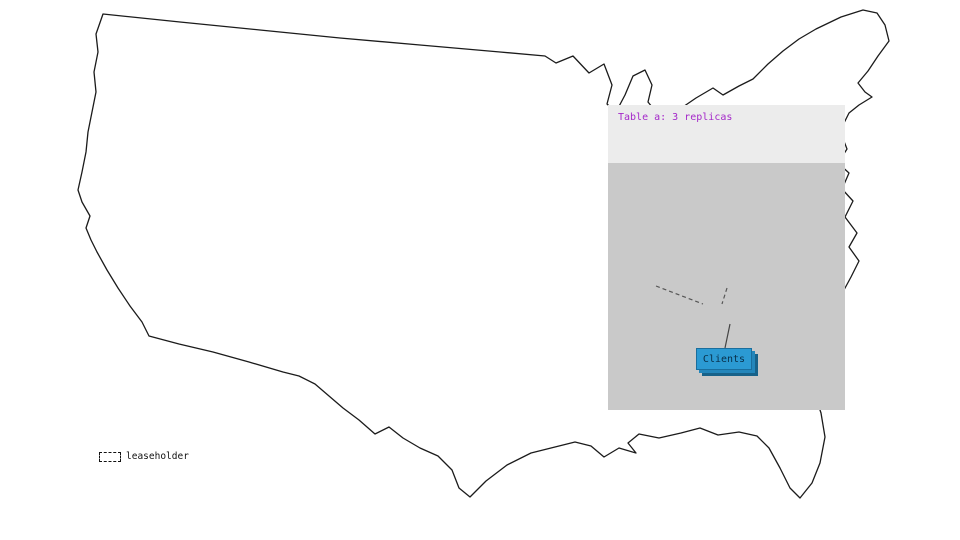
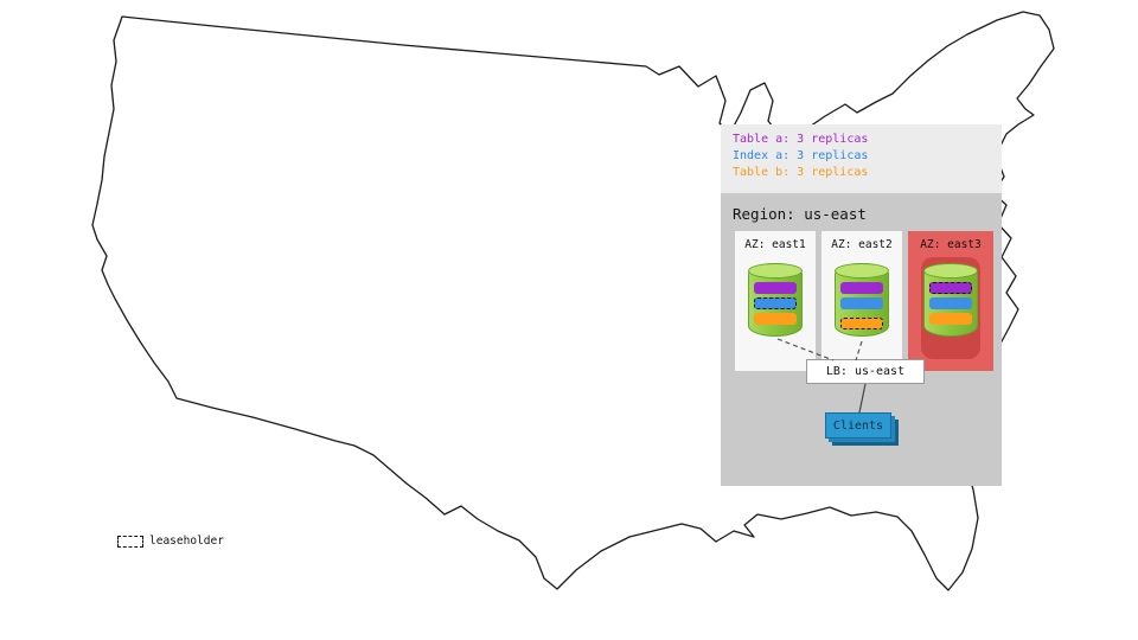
  Table a: 3 replicas
+ Index a: 3 replicas
+ Table b: 3 replicas
+ Region: us-east
+ AZ: east1
+ AZ: east2
+ AZ: east3
+ LB: us-east
  Clients
  leaseholder
